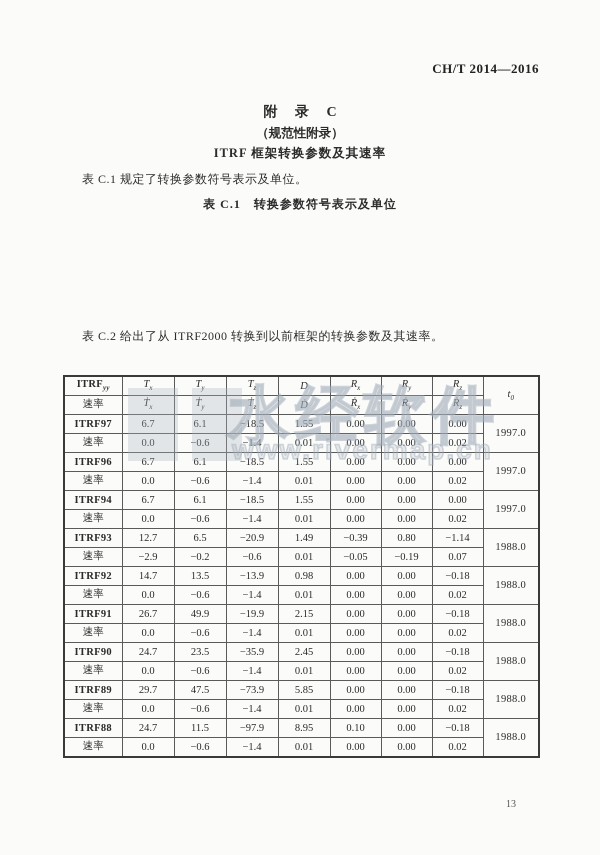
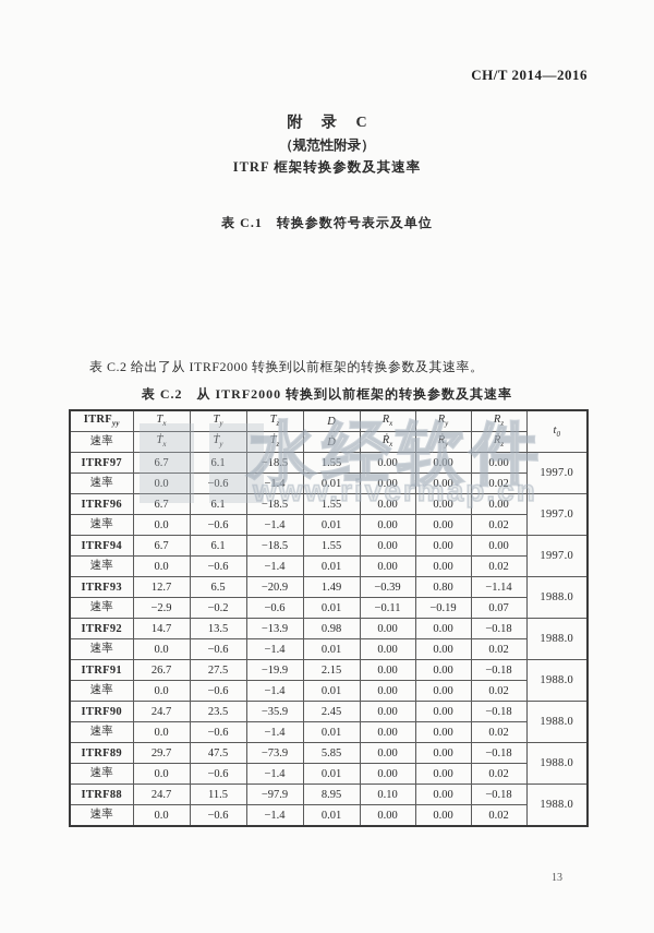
  CH/T 2014—2016
  附 录 C
  （规范性附录）
  ITRF 框架转换参数及其速率
- 表 C.1 规定了转换参数符号表示及单位。
  表 C.1 转换参数符号表示及单位
  表 C.2 给出了从 ITRF2000 转换到以前框架的转换参数及其速率。
+ 表 C.2 从 ITRF2000 转换到以前框架的转换参数及其速率
  ITRFyy	Tx	Ty	Tz	D	Rx	Ry	Rz	t0
  速率	Ṫx	Ṫy	Ṫz	Ḋ	Ṙx	Ṙy	Ṙz
  ITRF97	6.7	6.1	−18.5	1.55	0.00	0.00	0.00	1997.0
  速率	0.0	−0.6	−1.4	0.01	0.00	0.00	0.02
  ITRF96	6.7	6.1	−18.5	1.55	0.00	0.00	0.00	1997.0
  速率	0.0	−0.6	−1.4	0.01	0.00	0.00	0.02
  ITRF94	6.7	6.1	−18.5	1.55	0.00	0.00	0.00	1997.0
  速率	0.0	−0.6	−1.4	0.01	0.00	0.00	0.02
  ITRF93	12.7	6.5	−20.9	1.49	−0.39	0.80	−1.14	1988.0
- 速率	−2.9	−0.2	−0.6	0.01	−0.05	−0.19	0.07
+ 速率	−2.9	−0.2	−0.6	0.01	−0.11	−0.19	0.07
  ITRF92	14.7	13.5	−13.9	0.98	0.00	0.00	−0.18	1988.0
  速率	0.0	−0.6	−1.4	0.01	0.00	0.00	0.02
- ITRF91	26.7	49.9	−19.9	2.15	0.00	0.00	−0.18	1988.0
+ ITRF91	26.7	27.5	−19.9	2.15	0.00	0.00	−0.18	1988.0
  速率	0.0	−0.6	−1.4	0.01	0.00	0.00	0.02
  ITRF90	24.7	23.5	−35.9	2.45	0.00	0.00	−0.18	1988.0
  速率	0.0	−0.6	−1.4	0.01	0.00	0.00	0.02
  ITRF89	29.7	47.5	−73.9	5.85	0.00	0.00	−0.18	1988.0
  速率	0.0	−0.6	−1.4	0.01	0.00	0.00	0.02
  ITRF88	24.7	11.5	−97.9	8.95	0.10	0.00	−0.18	1988.0
  速率	0.0	−0.6	−1.4	0.01	0.00	0.00	0.02
  水经软件
  www.rivermap.cn
  13
